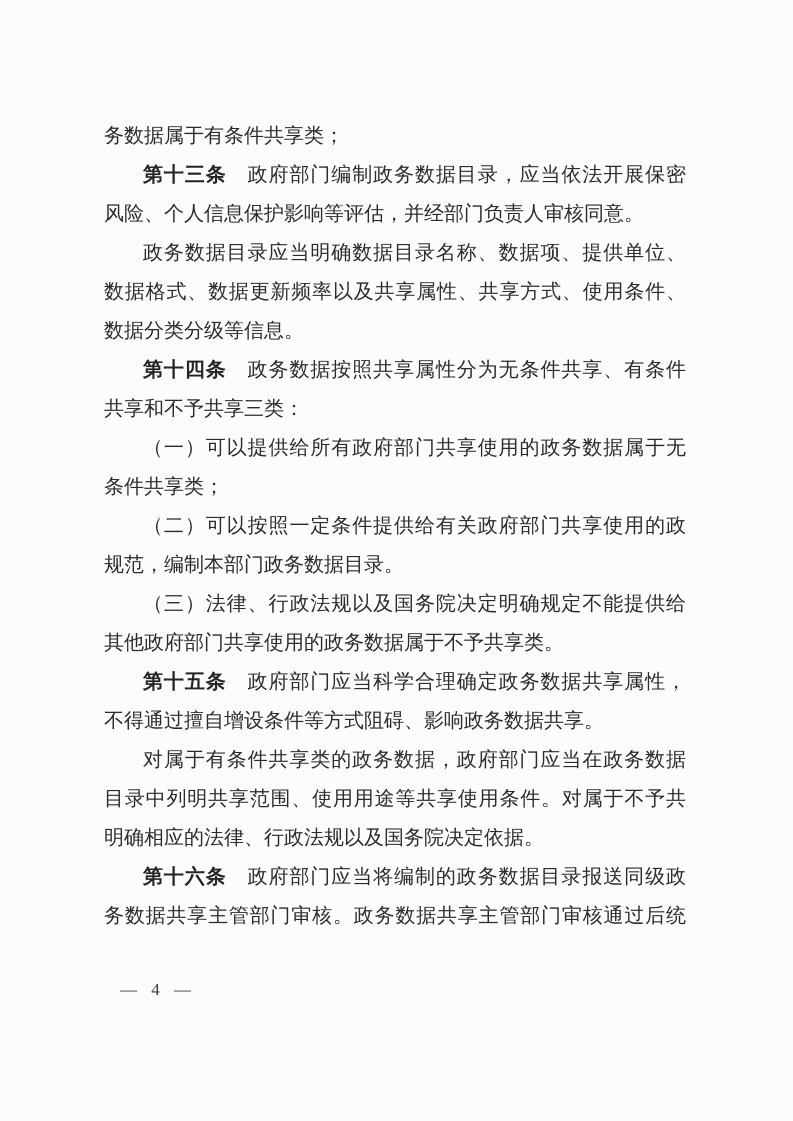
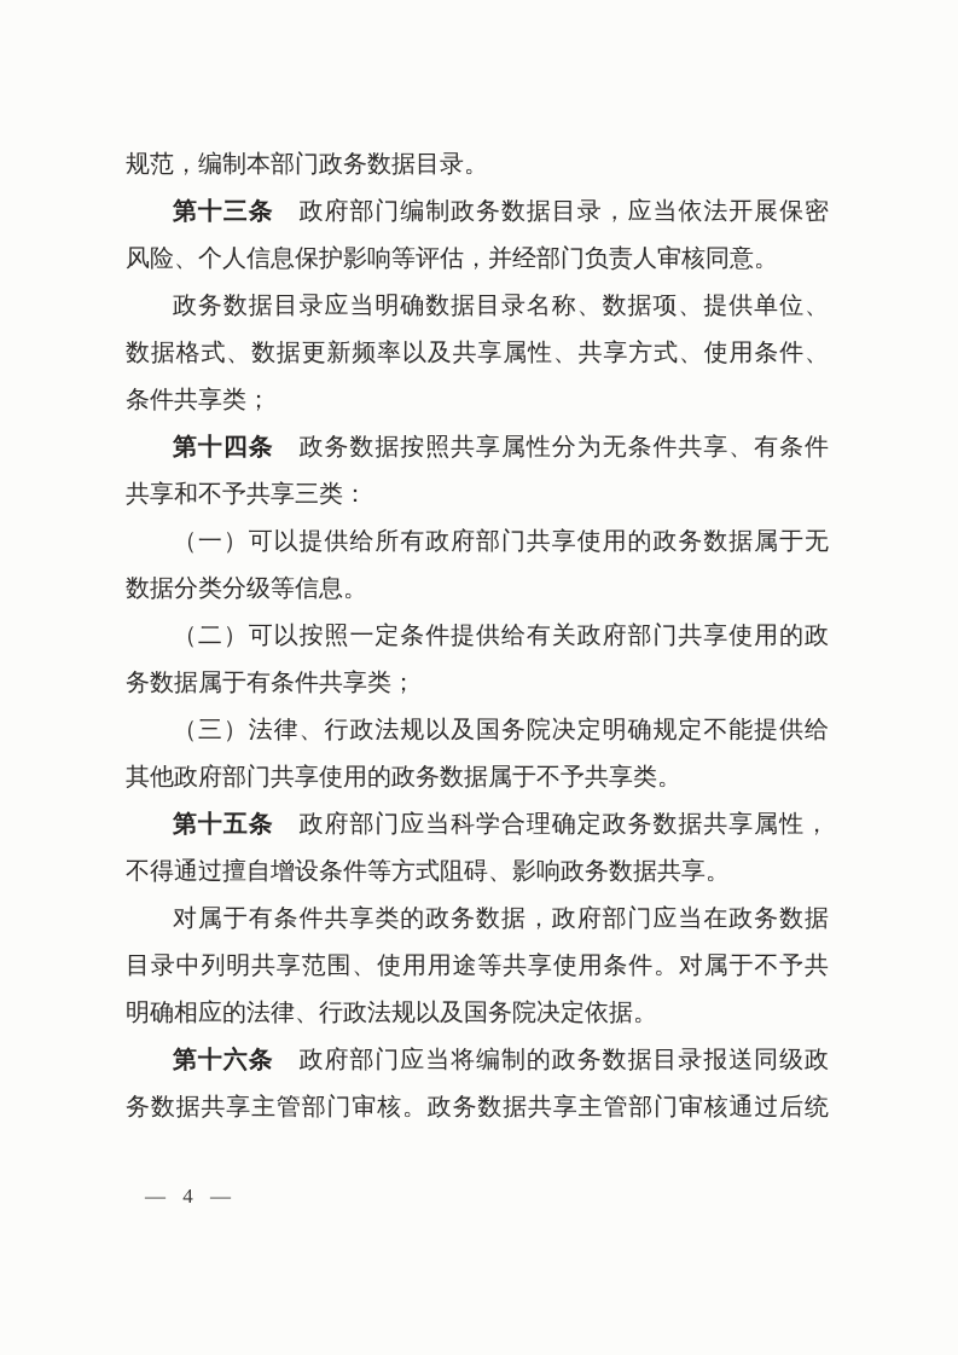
- 务数据属于有条件共享类；
+ 规范，编制本部门政务数据目录。
  第十三条 政府部门编制政务数据目录，应当依法开展保密
  风险、个人信息保护影响等评估，并经部门负责人审核同意。
  政务数据目录应当明确数据目录名称、数据项、提供单位、
  数据格式、数据更新频率以及共享属性、共享方式、使用条件、
- 数据分类分级等信息。
+ 条件共享类；
  第十四条 政务数据按照共享属性分为无条件共享、有条件
  共享和不予共享三类：
  （一）可以提供给所有政府部门共享使用的政务数据属于无
- 条件共享类；
+ 数据分类分级等信息。
  （二）可以按照一定条件提供给有关政府部门共享使用的政
- 规范，编制本部门政务数据目录。
+ 务数据属于有条件共享类；
  （三）法律、行政法规以及国务院决定明确规定不能提供给
  其他政府部门共享使用的政务数据属于不予共享类。
  第十五条 政府部门应当科学合理确定政务数据共享属性，
  不得通过擅自增设条件等方式阻碍、影响政务数据共享。
  对属于有条件共享类的政务数据，政府部门应当在政务数据
  目录中列明共享范围、使用用途等共享使用条件。对属于不予共
  明确相应的法律、行政法规以及国务院决定依据。
  第十六条 政府部门应当将编制的政务数据目录报送同级政
  务数据共享主管部门审核。政务数据共享主管部门审核通过后统
  — 4 —
